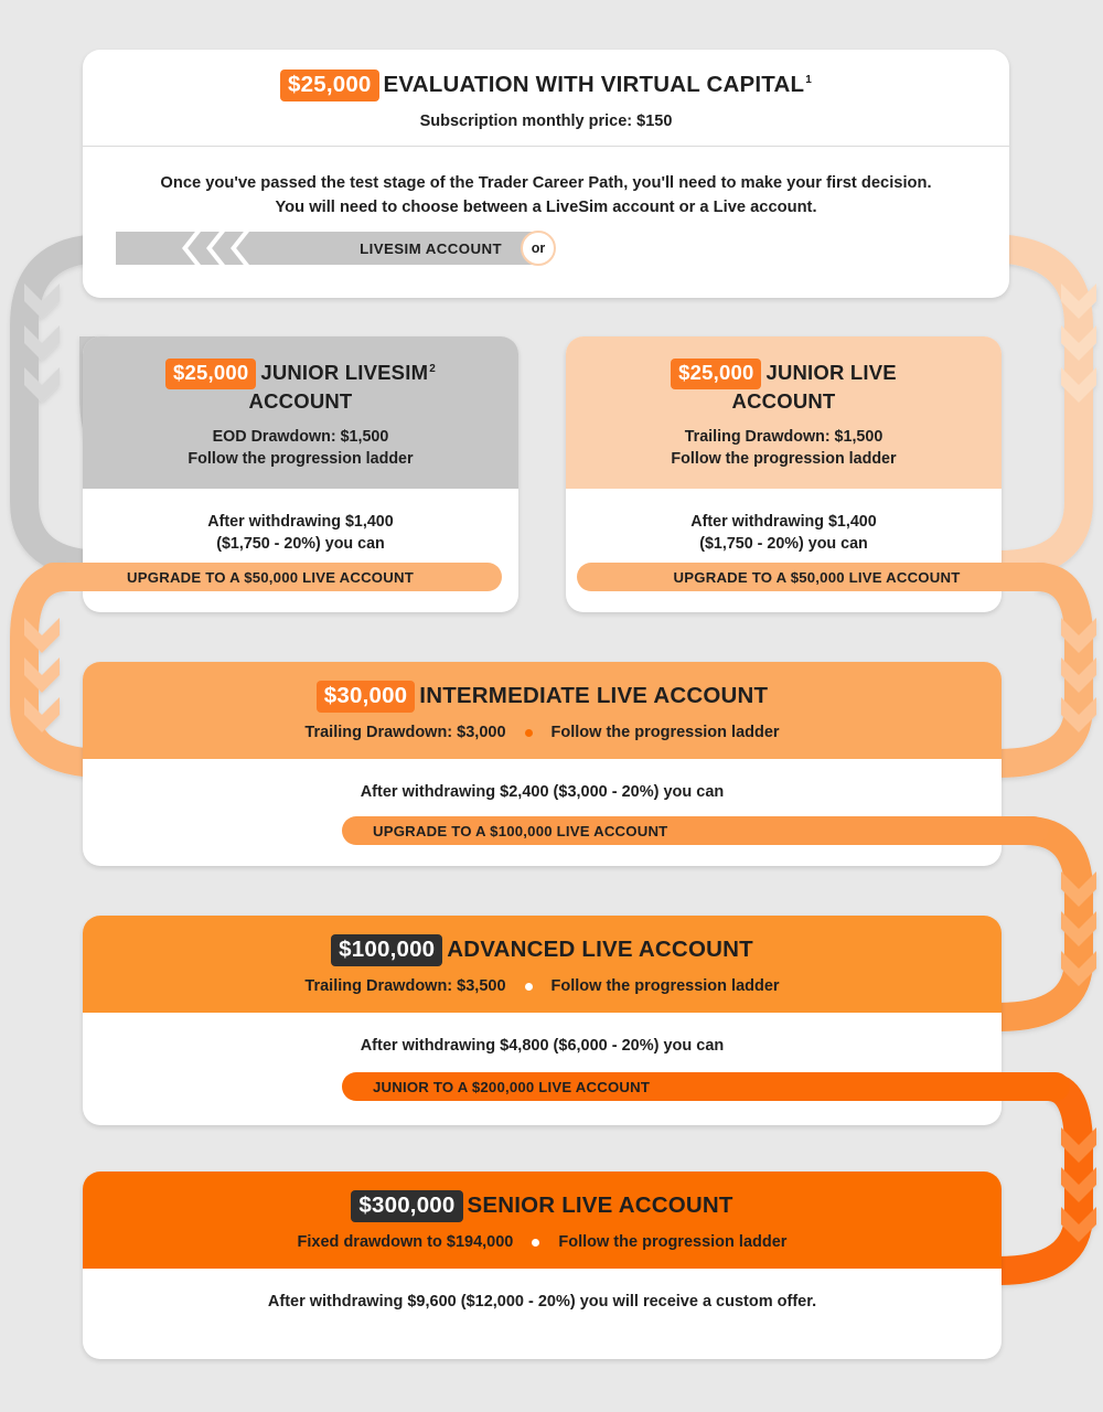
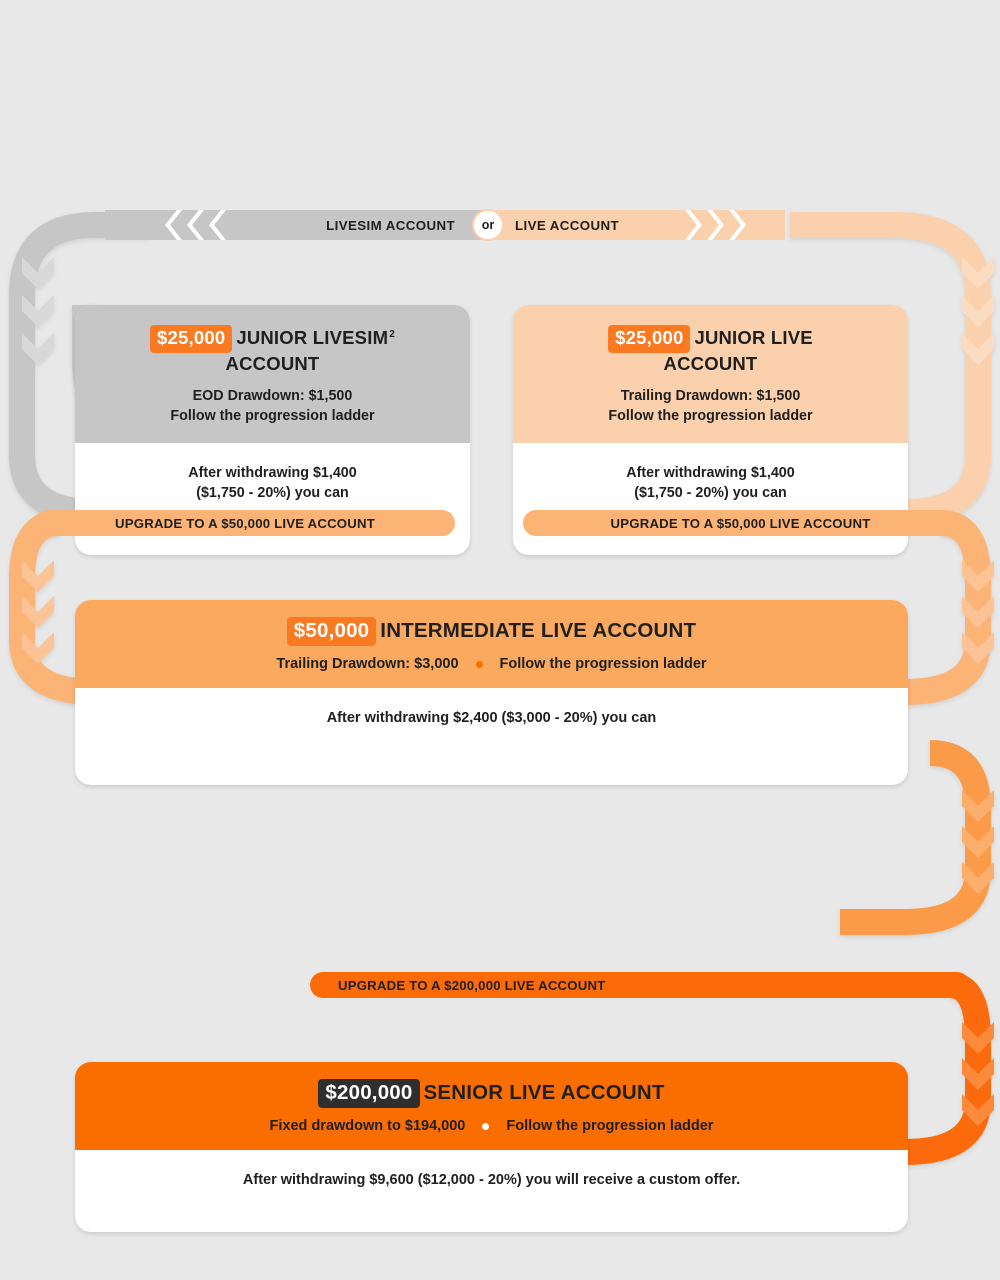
- $25,000 EVALUATION WITH VIRTUAL CAPITAL1
- Subscription monthly price: $150
- Once you've passed the test stage of the Trader Career Path, you'll need to make your first decision. You will need to choose between a LiveSim account or a Live account.
  LIVESIM ACCOUNT
+ LIVE ACCOUNT
  or
  $25,000 JUNIOR LIVESIM2
  ACCOUNT
  EOD Drawdown: $1,500
  Follow the progression ladder
  After withdrawing $1,400
  ($1,750 - 20%) you can
  UPGRADE TO A $50,000 LIVE ACCOUNT
  $25,000 JUNIOR LIVE
  ACCOUNT
  Trailing Drawdown: $1,500
  Follow the progression ladder
  After withdrawing $1,400
  ($1,750 - 20%) you can
  UPGRADE TO A $50,000 LIVE ACCOUNT
- $30,000 INTERMEDIATE LIVE ACCOUNT
+ $50,000 INTERMEDIATE LIVE ACCOUNT
  Trailing Drawdown: $3,000 Follow the progression ladder
  After withdrawing $2,400 ($3,000 - 20%) you can
- UPGRADE TO A $100,000 LIVE ACCOUNT
- $100,000 ADVANCED LIVE ACCOUNT
- Trailing Drawdown: $3,500 Follow the progression ladder
- After withdrawing $4,800 ($6,000 - 20%) you can
- JUNIOR TO A $200,000 LIVE ACCOUNT
+ UPGRADE TO A $200,000 LIVE ACCOUNT
- $300,000 SENIOR LIVE ACCOUNT
+ $200,000 SENIOR LIVE ACCOUNT
  Fixed drawdown to $194,000 Follow the progression ladder
  After withdrawing $9,600 ($12,000 - 20%) you will receive a custom offer.
